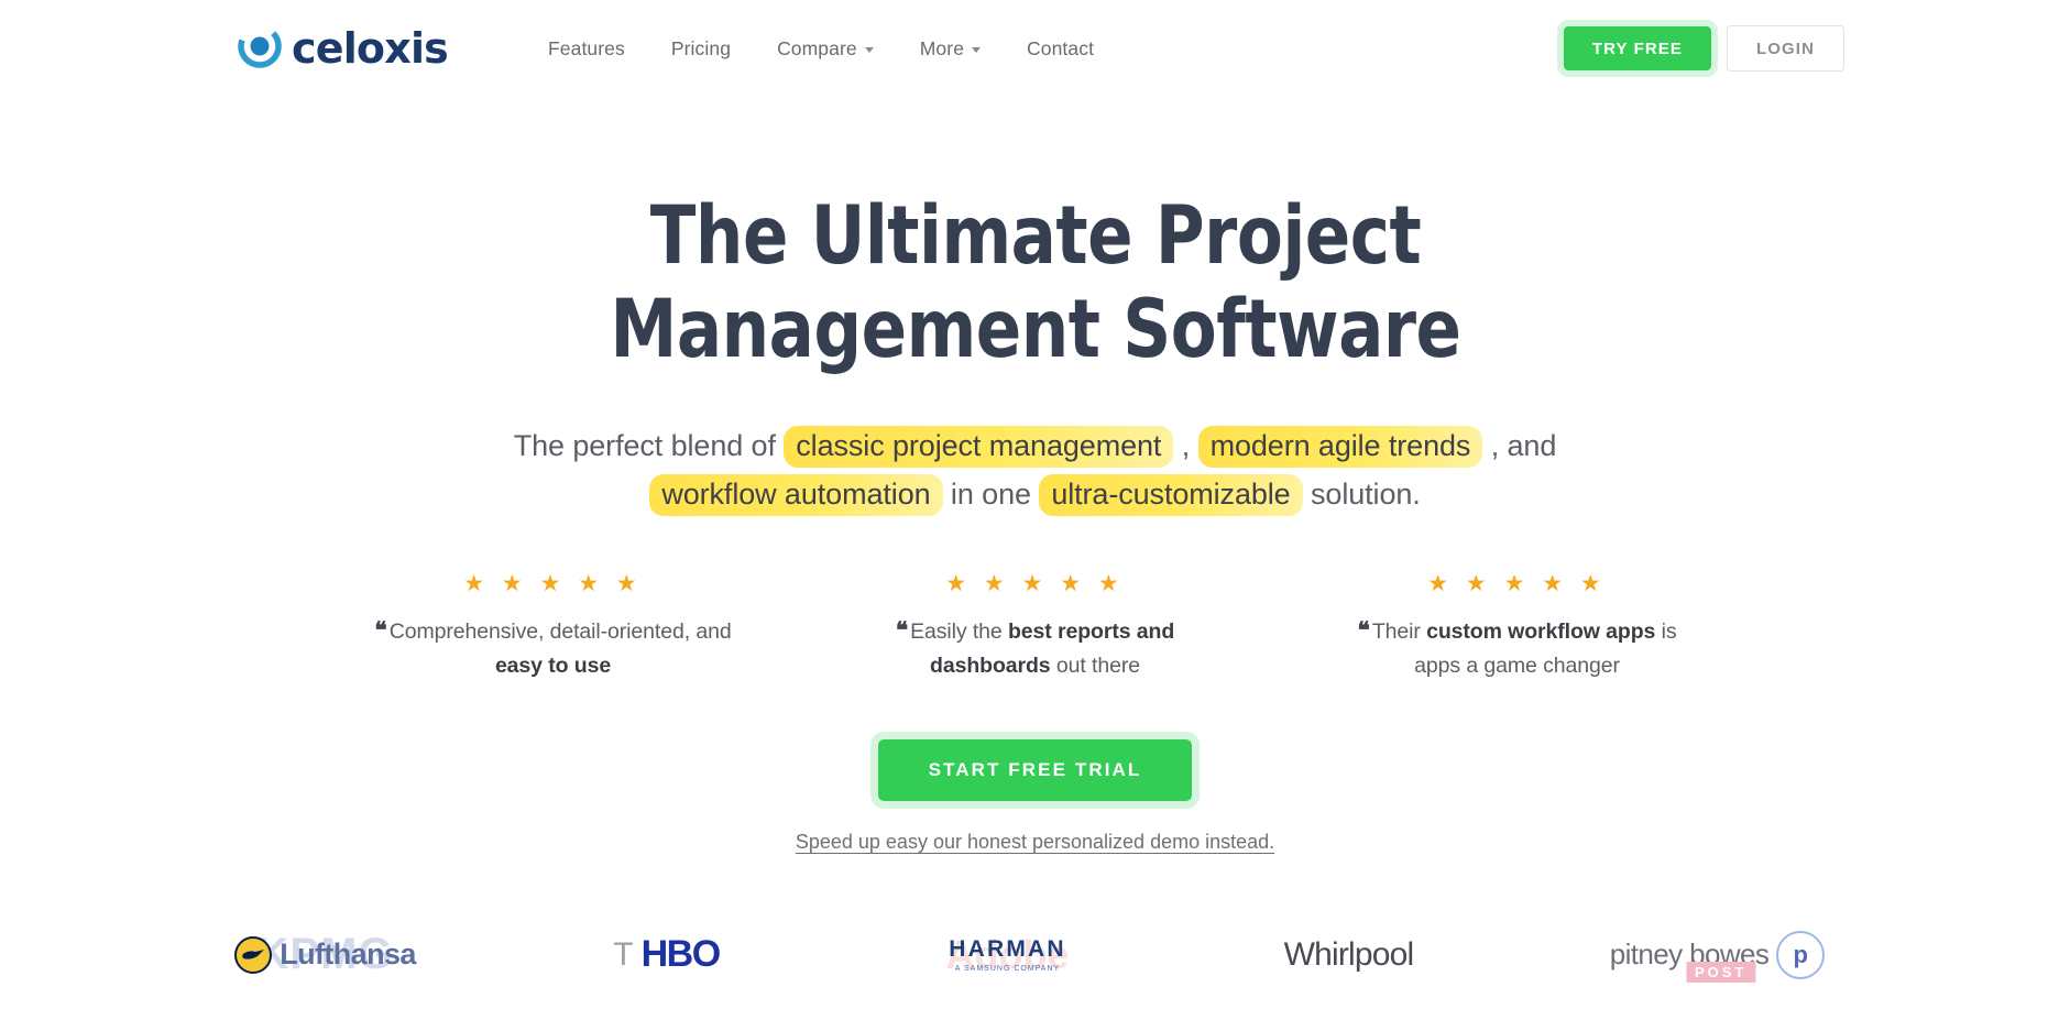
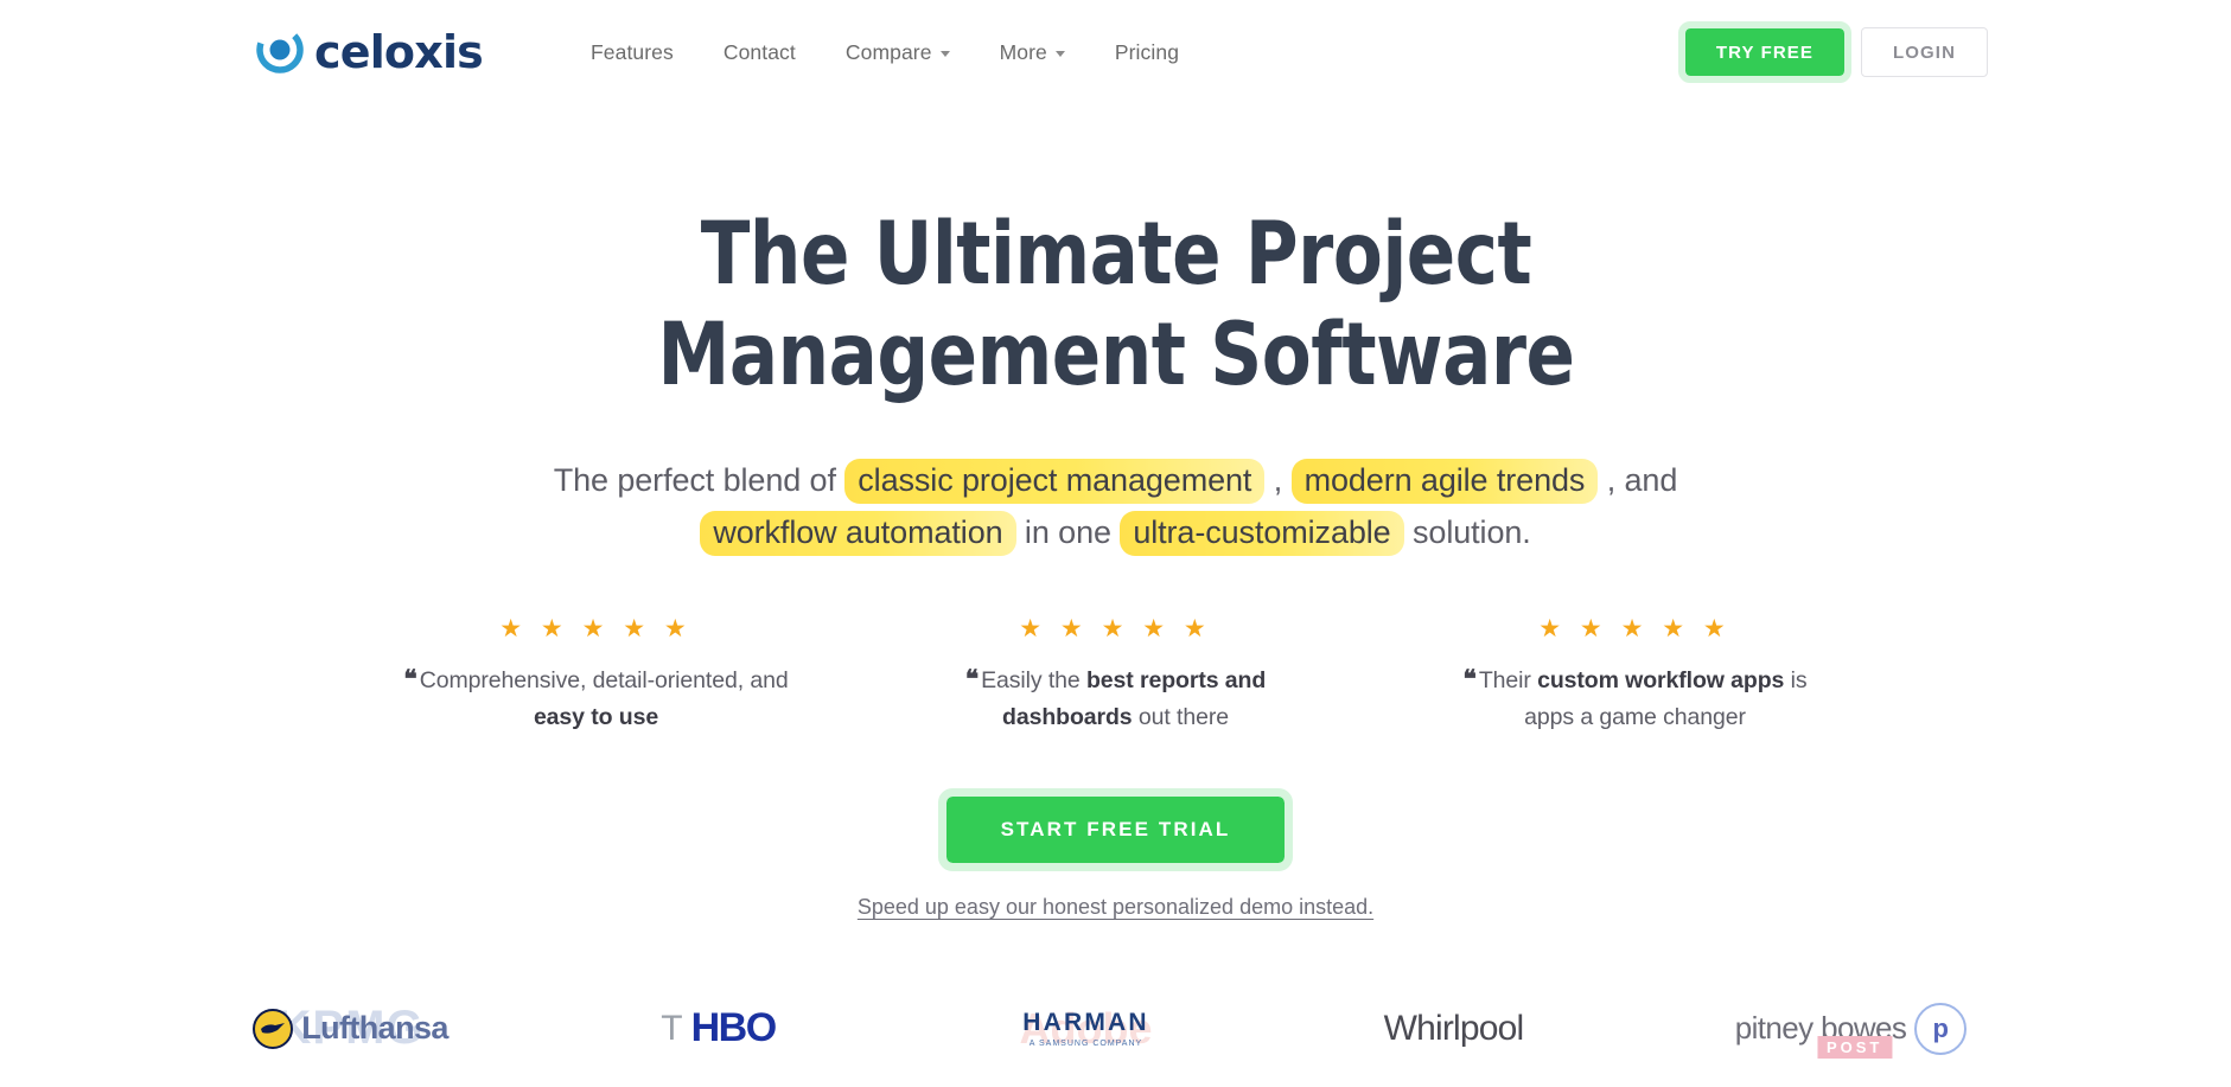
  celoxis
  Features
- Pricing
+ Contact
  Compare
  More
- Contact
+ Pricing
  TRY FREE
  LOGIN
  The Ultimate Project Management Software
  The perfect blend of classic project management , modern agile trends , and workflow automation in one ultra-customizable solution.
  ★ ★ ★ ★ ★
  ❝ Comprehensive, detail-oriented, and easy to use
  ★ ★ ★ ★ ★
  ❝ Easily the best reports and dashboards out there
  ★ ★ ★ ★ ★
  ❝ Their custom workflow apps is apps a game changer
  START FREE TRIAL
  Speed up easy our honest personalized demo instead.
  KPMG
  Lufthansa
  T
  HBO
  Adobe
  HARMAN
  Whirlpool
  pitney bowes
  p
  POST
